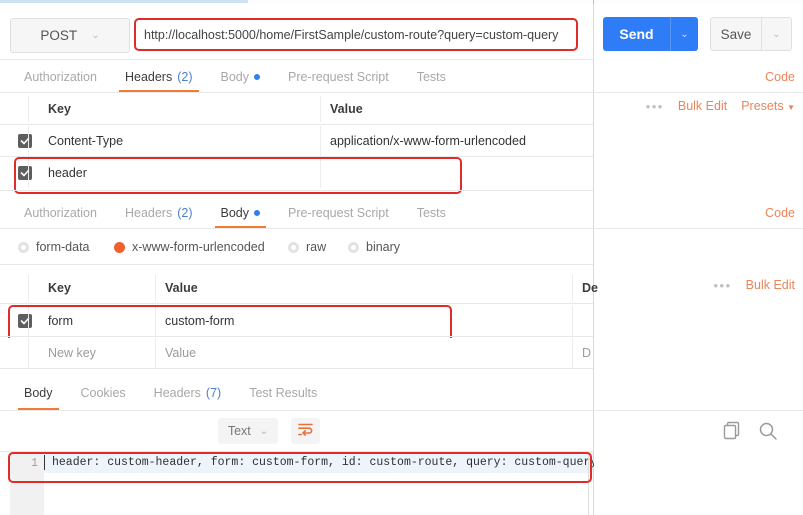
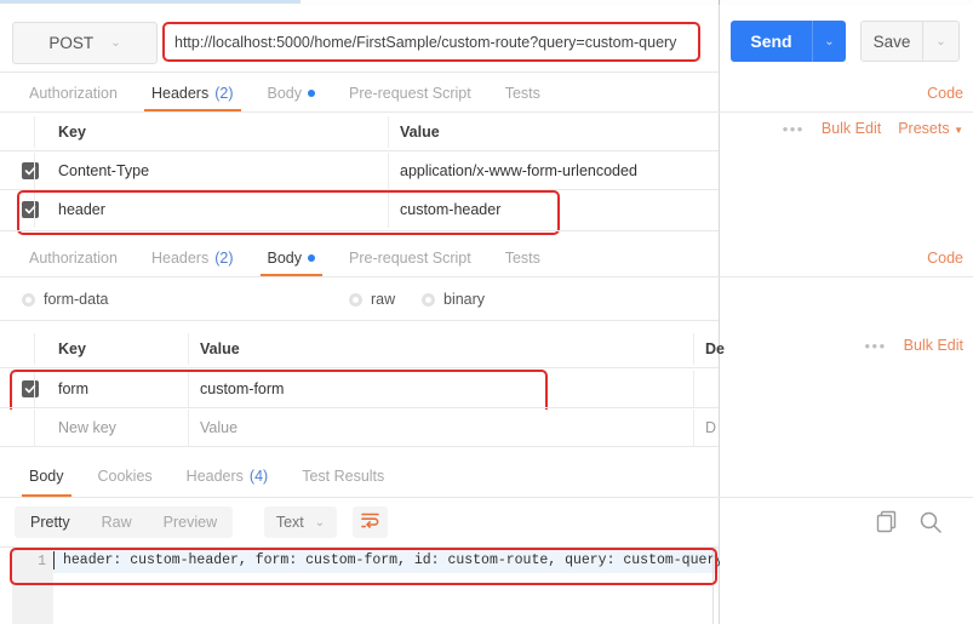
  POST
  ⌄
  http://localhost:5000/home/FirstSample/custom-route?query=custom-query
  Send
  ⌄
  Save
  ⌄
  Authorization
  Headers
  (2)
  Body
  Pre-request Script
  Tests
  Code
  •••
  Bulk Edit
  Presets ▼
  Key
  Value
  Content-Type
  application/x-www-form-urlencoded
  header
+ custom-header
  Authorization
  Headers
  (2)
  Body
  Pre-request Script
  Tests
  Code
  form-data
- x-www-form-urlencoded
  raw
  binary
  •••
  Bulk Edit
  Key
  Value
  De
  form
  custom-form
  New key
  Value
  D
  Body
  Cookies
  Headers
- (7)
+ (4)
  Test Results
+ Pretty
+ Raw
+ Preview
  Text
  ⌄
  1
  header: custom-header, form: custom-form, id: custom-route, query: custom-quer
